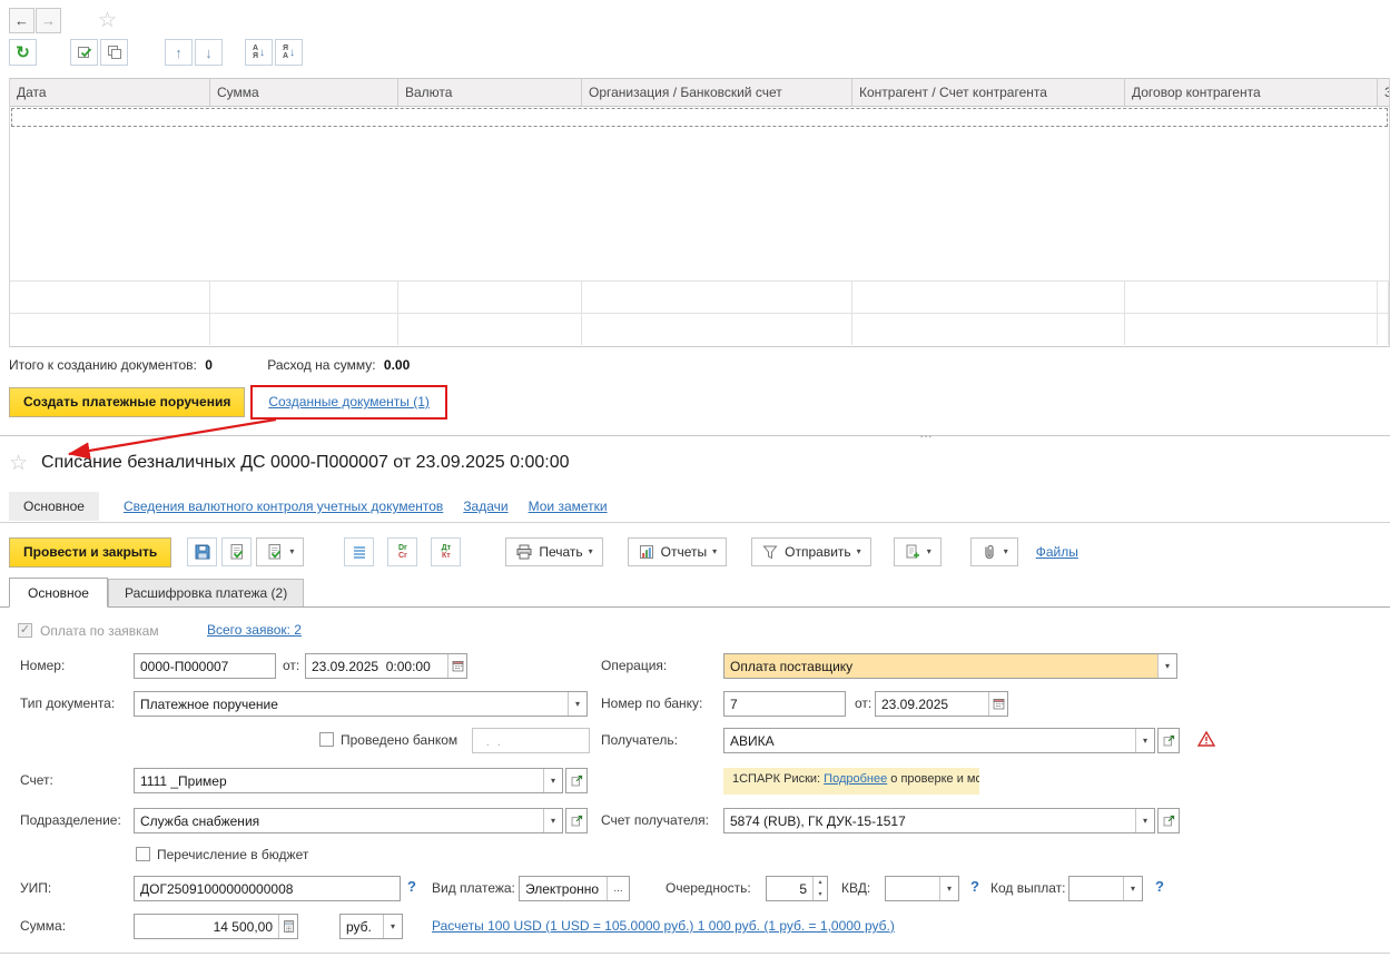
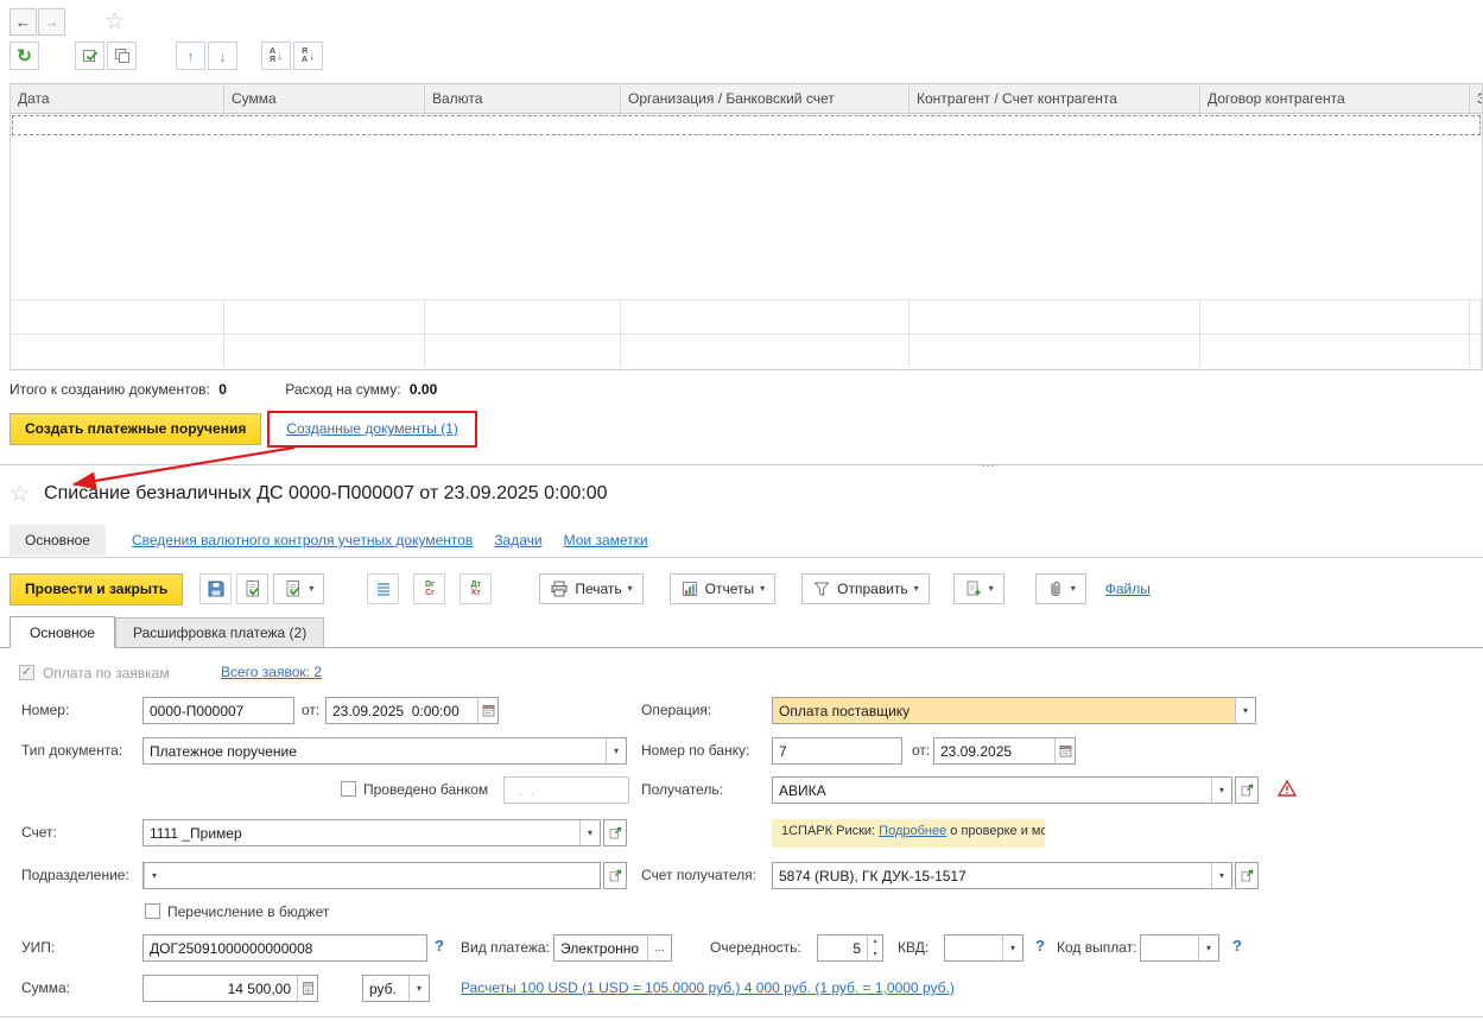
  ←
  →
  ☆
  ↻
  ↑
  ↓
  ↓
  ↓
  Дата
  Сумма
  Валюта
  Организация / Банковский счет
  Контрагент / Счет контрагента
  Договор контрагента
  Итого к созданию документов: 0 Расход на сумму: 0.00
  Создать платежные поручения
  Созданные документы (1)
  …
  ☆
  Списание безналичных ДС 0000-П000007 от 23.09.2025 0:00:00
  Основное
  Сведения валютного контроля учетных документов
  Задачи
  Мои заметки
  Провести и закрыть
  ▾
  Печать
  ▾
  Отчеты
  ▾
  Отправить
  ▾
  ▾
  ▾
  Файлы
  Основное
  Расшифровка платежа (2)
  ✓
  Оплата по заявкам
  Всего заявок: 2
  Номер:
  0000-П000007
  от:
  23.09.2025 0:00:00
  Операция:
  Оплата поставщику
  ▾
  Тип документа:
  Платежное поручение
  ▾
  Номер по банку:
  7
  от:
  23.09.2025
  Проведено банком
  . .
  Получатель:
  АВИКА
  ▾
  Счет:
  1111 _Пример
  ▾
  1СПАРК Риски: Подробнее о проверке и мо
  Подразделение:
- Служба снабжения
  ▾
  Счет получателя:
  5874 (RUB), ГК ДУК-15-1517
  ▾
  Перечисление в бюджет
  УИП:
  ДОГ25091000000000008
  ?
  Вид платежа:
  Электронно
  ...
  Очередность:
  5
  КВД:
  ▾
  ?
  Код выплат:
  ▾
  ?
  Сумма:
  14 500,00
  руб.
  ▾
- Расчеты 100 USD (1 USD = 105.0000 руб.) 1 000 руб. (1 руб. = 1,0000 руб.)
+ Расчеты 100 USD (1 USD = 105.0000 руб.) 4 000 руб. (1 руб. = 1,0000 руб.)
